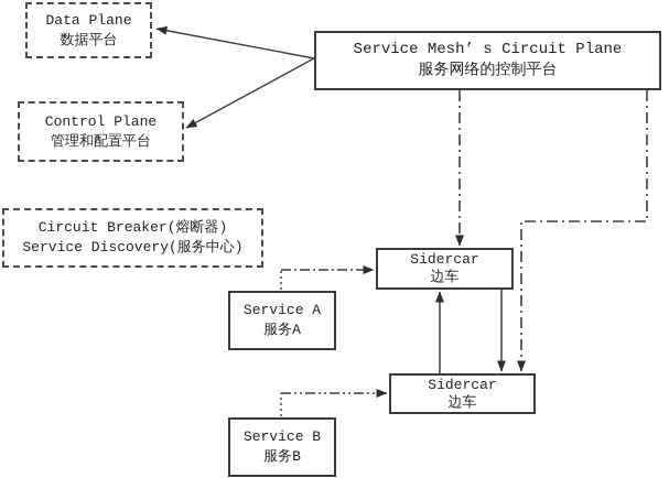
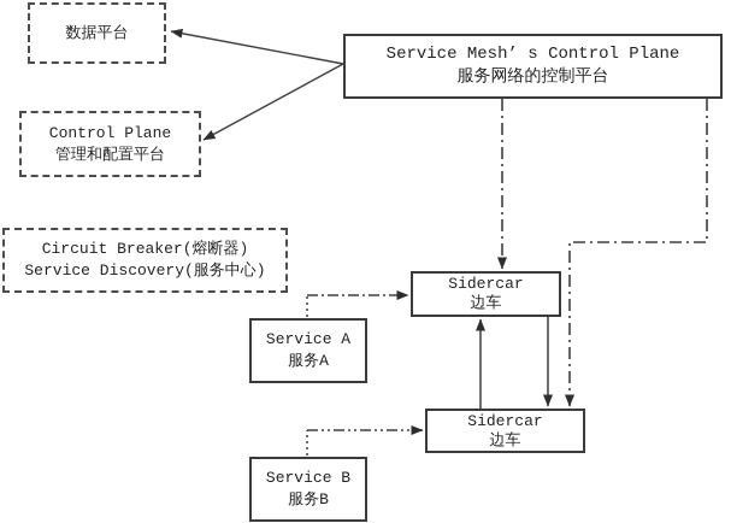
- Data Plane
  数据平台
  Control Plane
  管理和配置平台
- Service Mesh’ s Circuit Plane
+ Service Mesh’ s Control Plane
  服务网络的控制平台
  Circuit Breaker(熔断器)
  Service Discovery(服务中心)
  Service A
  服务A
  Sidercar
  边车
  Sidercar
  边车
  Service B
  服务B
